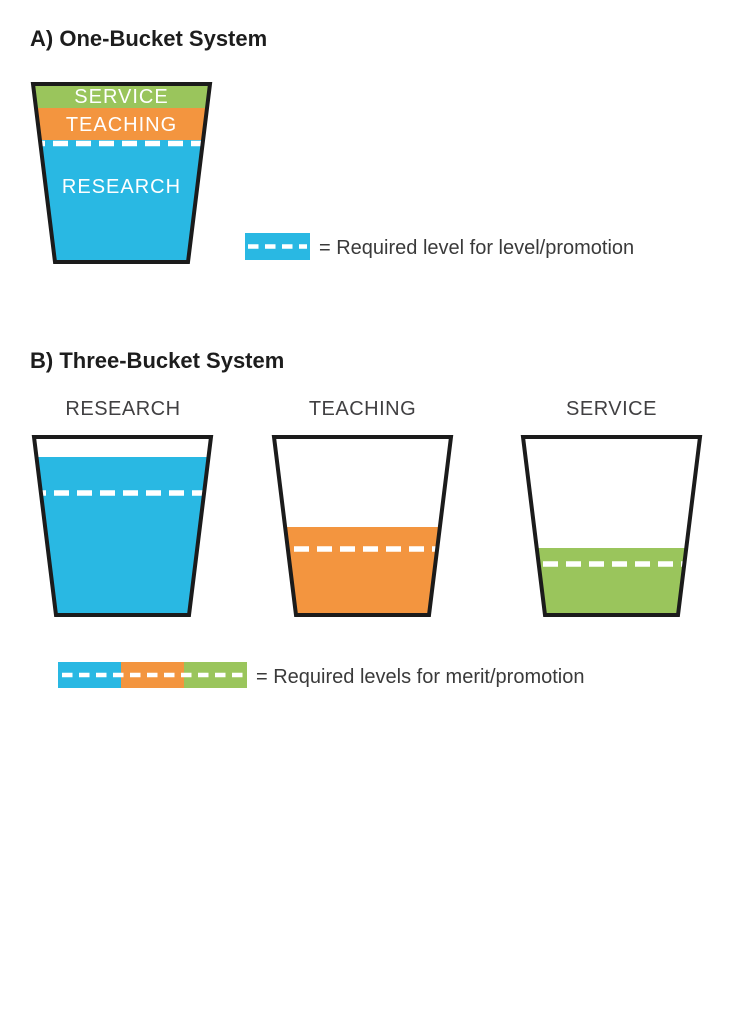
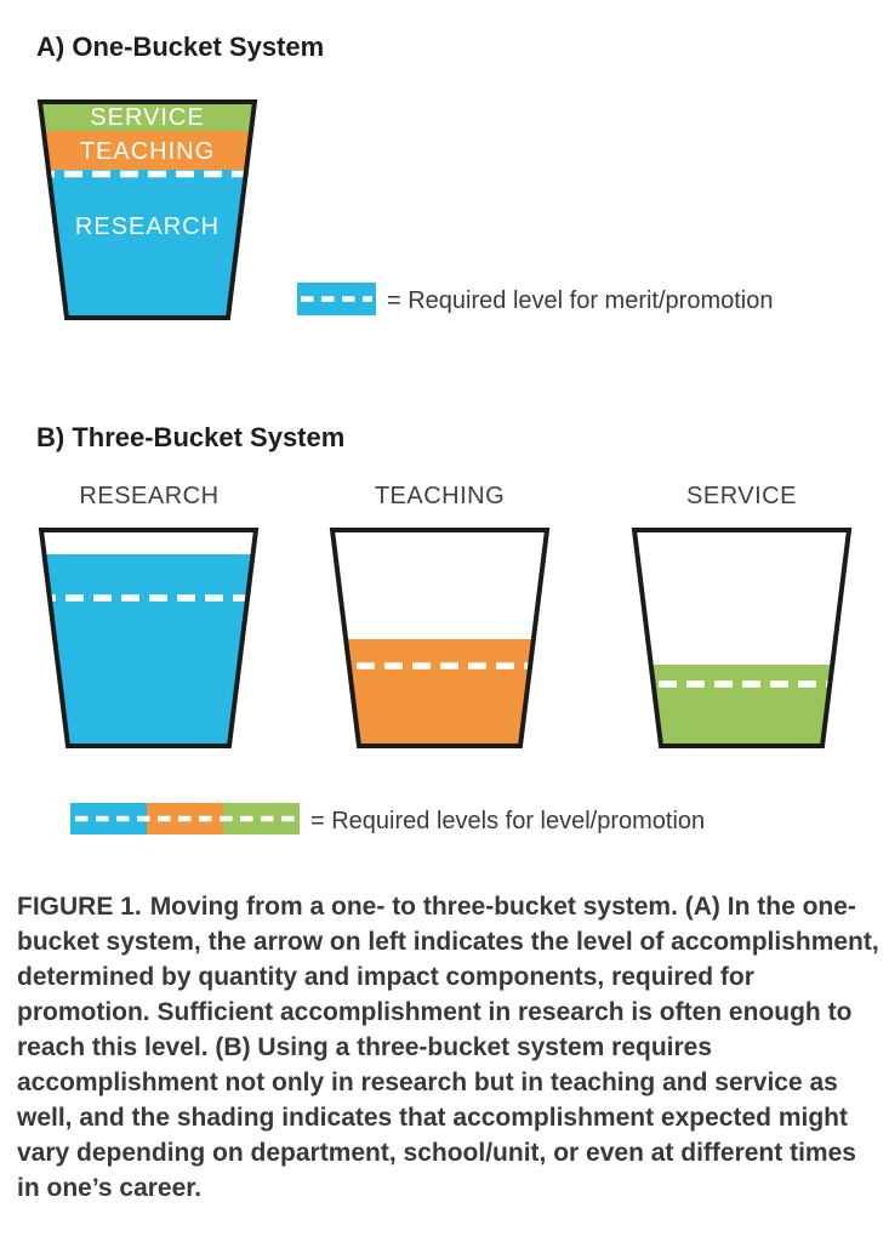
  A) One-Bucket System
  SERVICE
  TEACHING
  RESEARCH
- = Required level for level/promotion
+ = Required level for merit/promotion
  B) Three-Bucket System
  RESEARCH
  TEACHING
  SERVICE
- = Required levels for merit/promotion
+ = Required levels for level/promotion
+ FIGURE 1. Moving from a one- to three-bucket system. (A) In the one-bucket system, the arrow on left indicates the level of accomplishment, determined by quantity and impact components, required for promotion. Sufficient accomplishment in research is often enough to reach this level. (B) Using a three-bucket system requires accomplishment not only in research but in teaching and service as well, and the shading indicates that accomplishment expected might vary depending on department, school/unit, or even at different times in one’s career.
